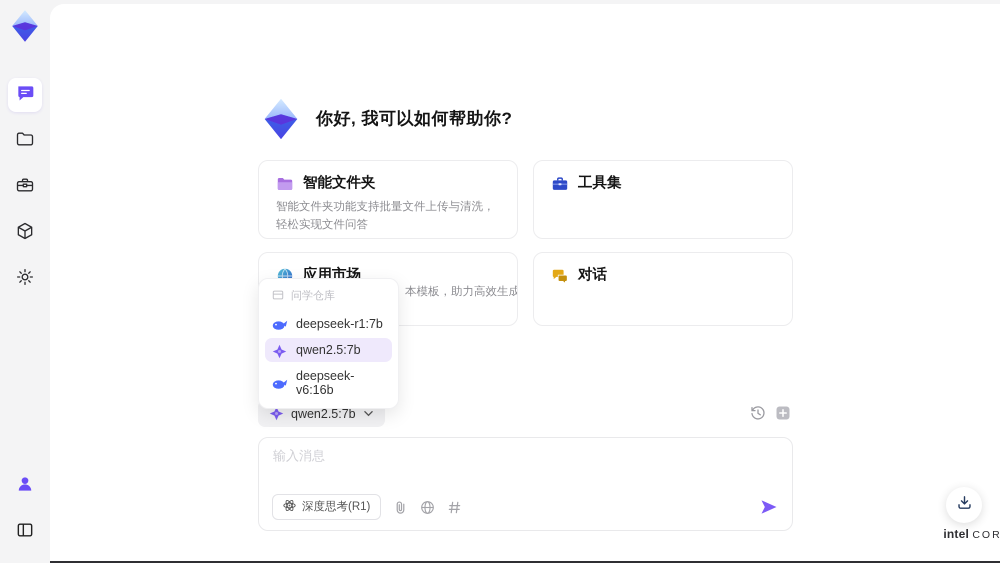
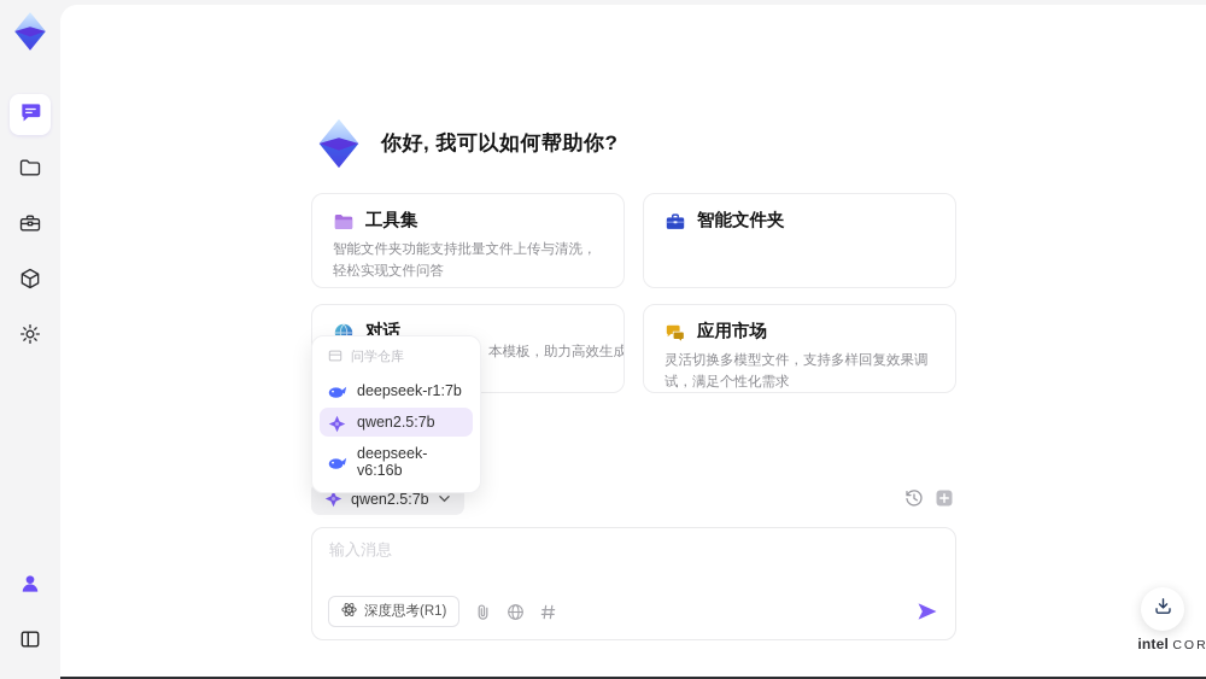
  你好, 我可以如何帮助你?
- 智能文件夹
+ 工具集
  智能文件夹功能支持批量文件上传与清洗，轻松实现文件问答
- 工具集
+ 智能文件夹
- 应用市场
+ 对话
  本模板，助力高效生成
- 对话
+ 应用市场
+ 灵活切换多模型文件，支持多样回复效果调试，满足个性化需求
  问学仓库
  deepseek-r1:7b
  qwen2.5:7b
  deepseek-v6:16b
  qwen2.5:7b
  输入消息
  深度思考(R1)
  intel COR
